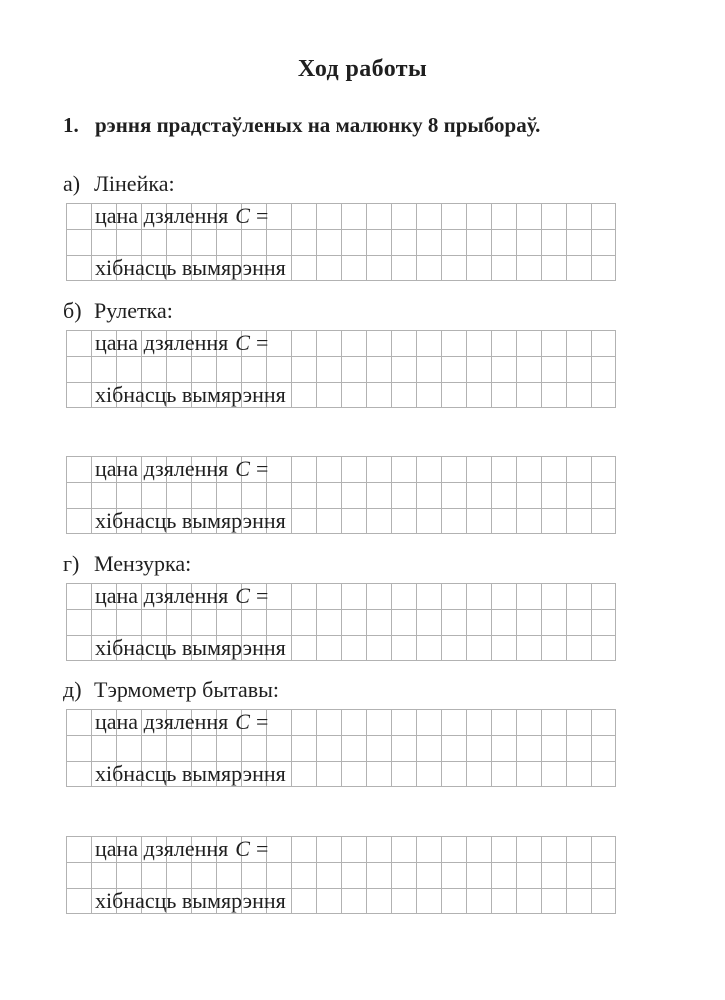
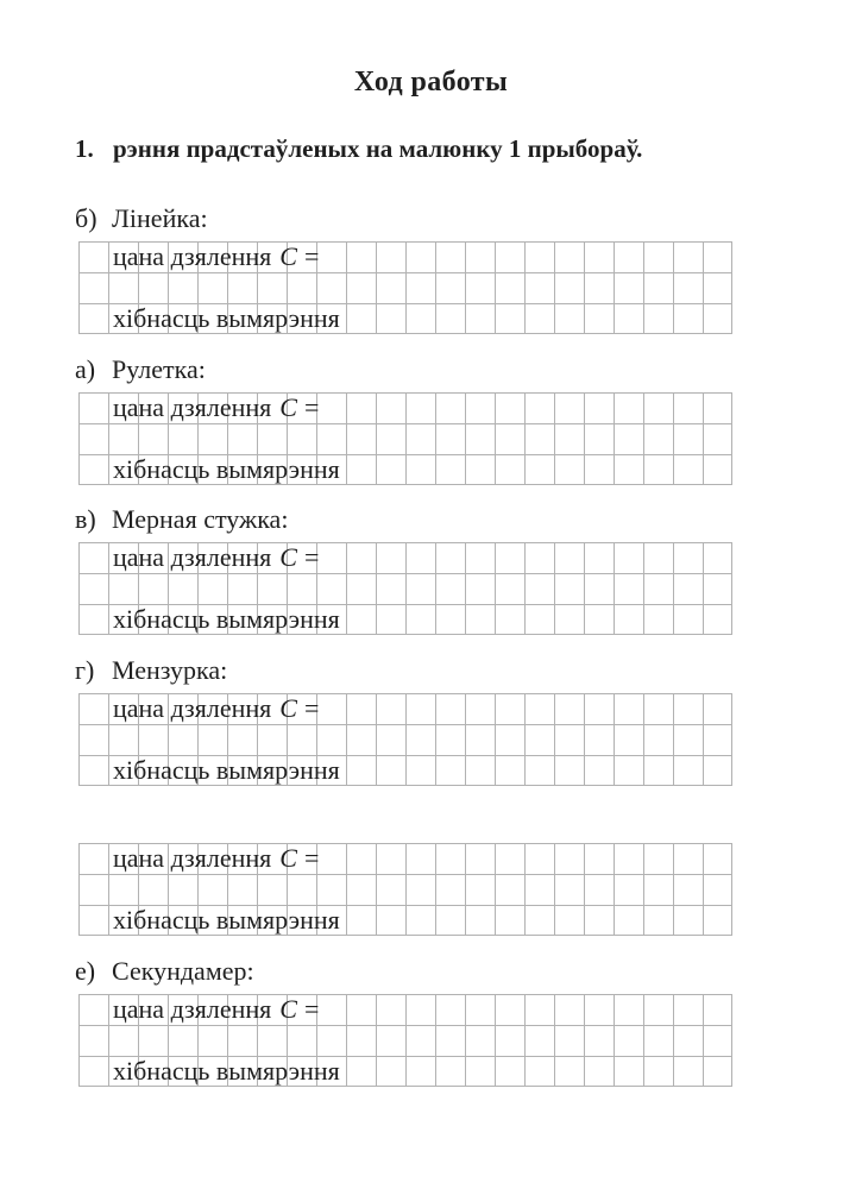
  Ход работы
  1.
- рэння прадстаўленых на малюнку 8 прыбораў.
+ рэння прадстаўленых на малюнку 1 прыбораў.
- а) Лінейка:
+ б) Лінейка:
  цана дзялення С =
  хібнасць вымярэння
- б) Рулетка:
+ а) Рулетка:
  цана дзялення С =
  хібнасць вымярэння
+ в) Мерная стужка:
  цана дзялення С =
  хібнасць вымярэння
  г) Мензурка:
  цана дзялення С =
  хібнасць вымярэння
- д) Тэрмометр бытавы:
  цана дзялення С =
  хібнасць вымярэння
+ е) Секундамер:
  цана дзялення С =
  хібнасць вымярэння
